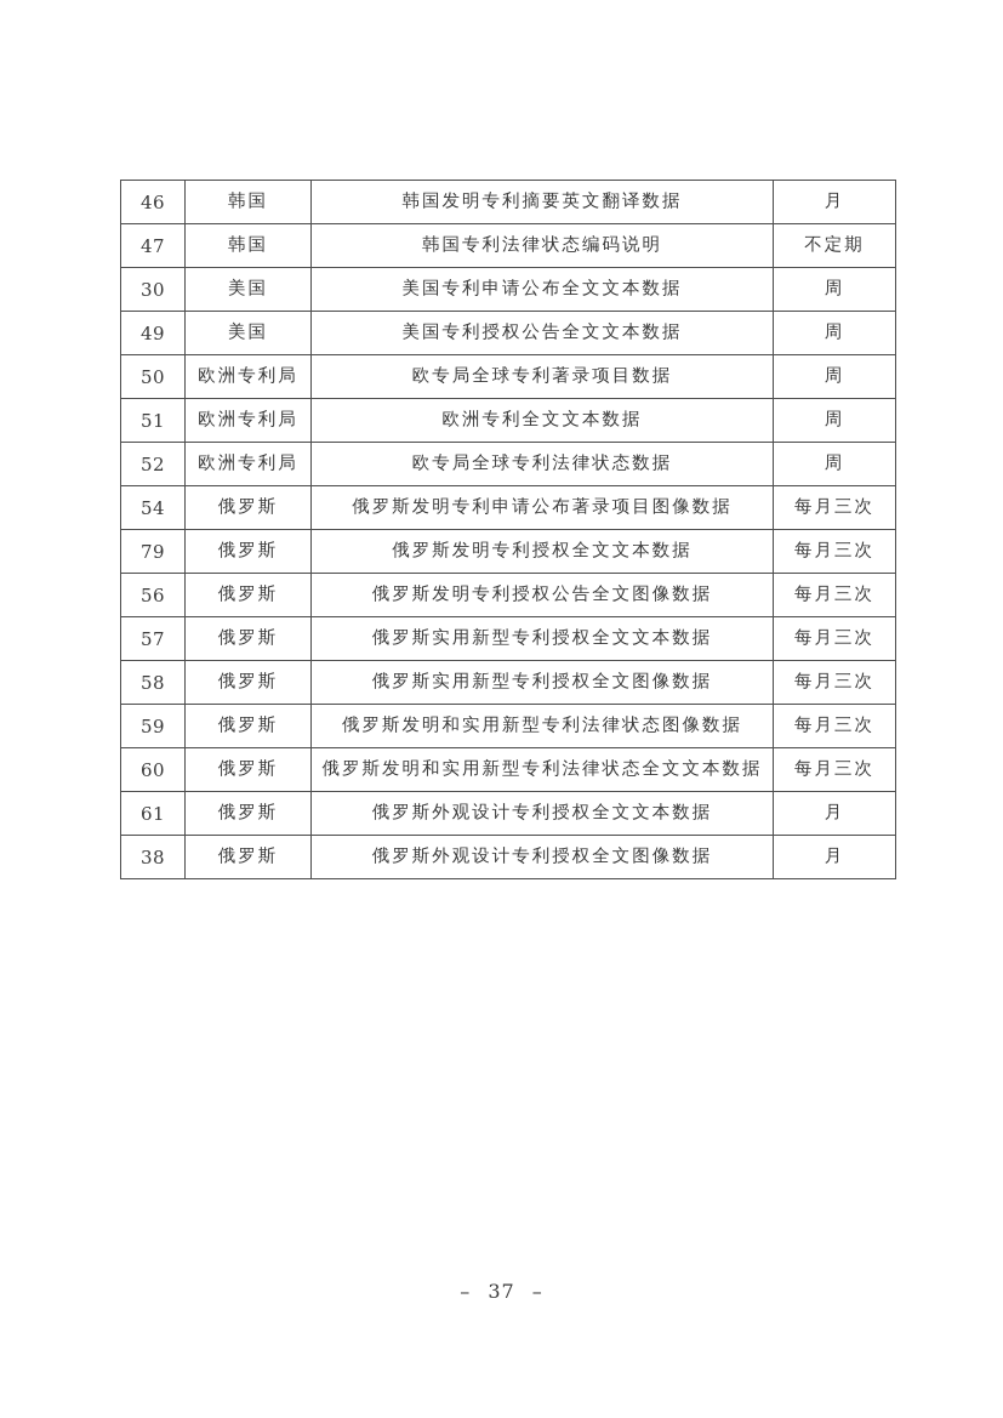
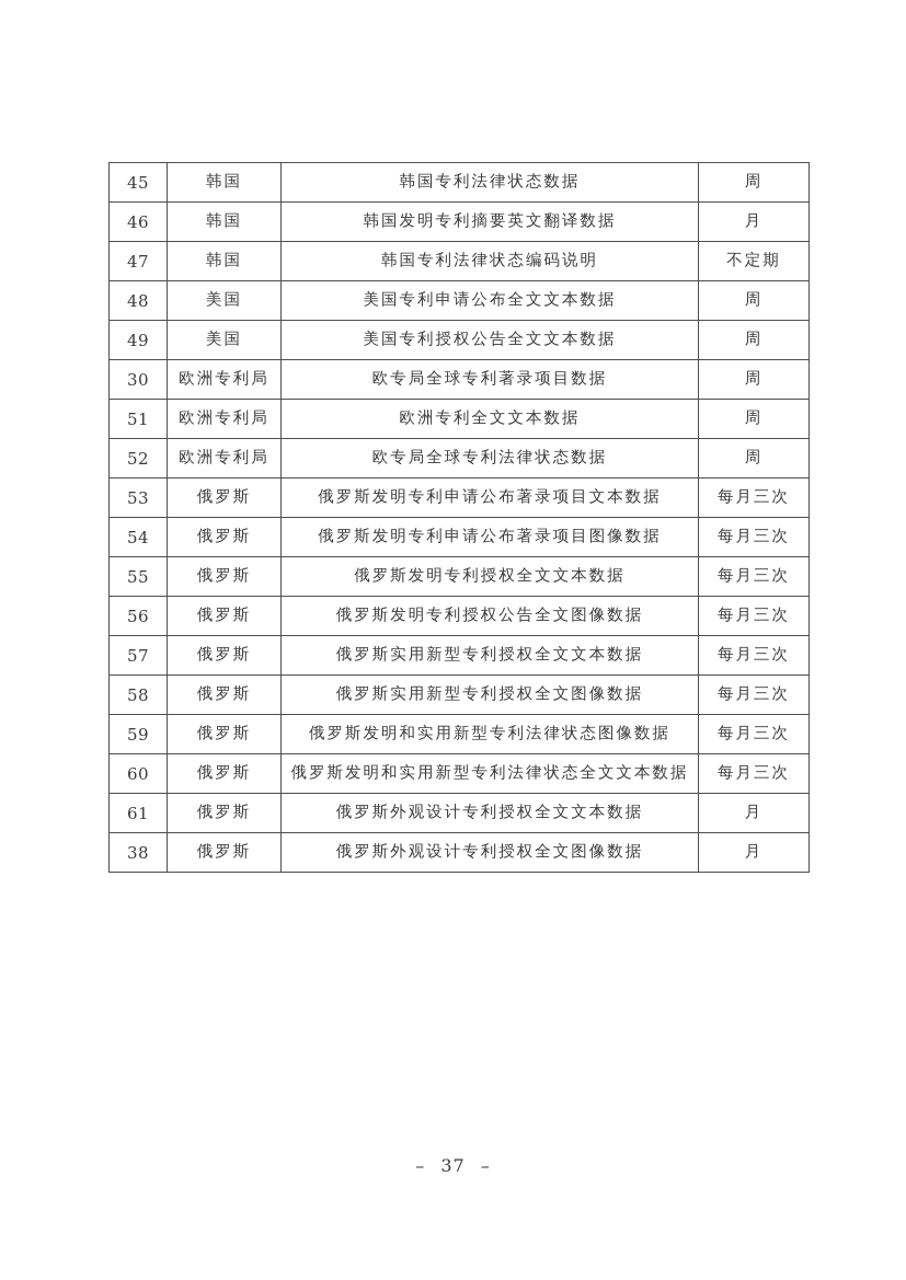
+ 45	韩国	韩国专利法律状态数据	周
  46	韩国	韩国发明专利摘要英文翻译数据	月
  47	韩国	韩国专利法律状态编码说明	不定期
- 30	美国	美国专利申请公布全文文本数据	周
+ 48	美国	美国专利申请公布全文文本数据	周
  49	美国	美国专利授权公告全文文本数据	周
- 50	欧洲专利局	欧专局全球专利著录项目数据	周
+ 30	欧洲专利局	欧专局全球专利著录项目数据	周
  51	欧洲专利局	欧洲专利全文文本数据	周
  52	欧洲专利局	欧专局全球专利法律状态数据	周
+ 53	俄罗斯	俄罗斯发明专利申请公布著录项目文本数据	每月三次
  54	俄罗斯	俄罗斯发明专利申请公布著录项目图像数据	每月三次
- 79	俄罗斯	俄罗斯发明专利授权全文文本数据	每月三次
+ 55	俄罗斯	俄罗斯发明专利授权全文文本数据	每月三次
  56	俄罗斯	俄罗斯发明专利授权公告全文图像数据	每月三次
  57	俄罗斯	俄罗斯实用新型专利授权全文文本数据	每月三次
  58	俄罗斯	俄罗斯实用新型专利授权全文图像数据	每月三次
  59	俄罗斯	俄罗斯发明和实用新型专利法律状态图像数据	每月三次
  60	俄罗斯	俄罗斯发明和实用新型专利法律状态全文文本数据	每月三次
  61	俄罗斯	俄罗斯外观设计专利授权全文文本数据	月
  38	俄罗斯	俄罗斯外观设计专利授权全文图像数据	月
  – 37 –
